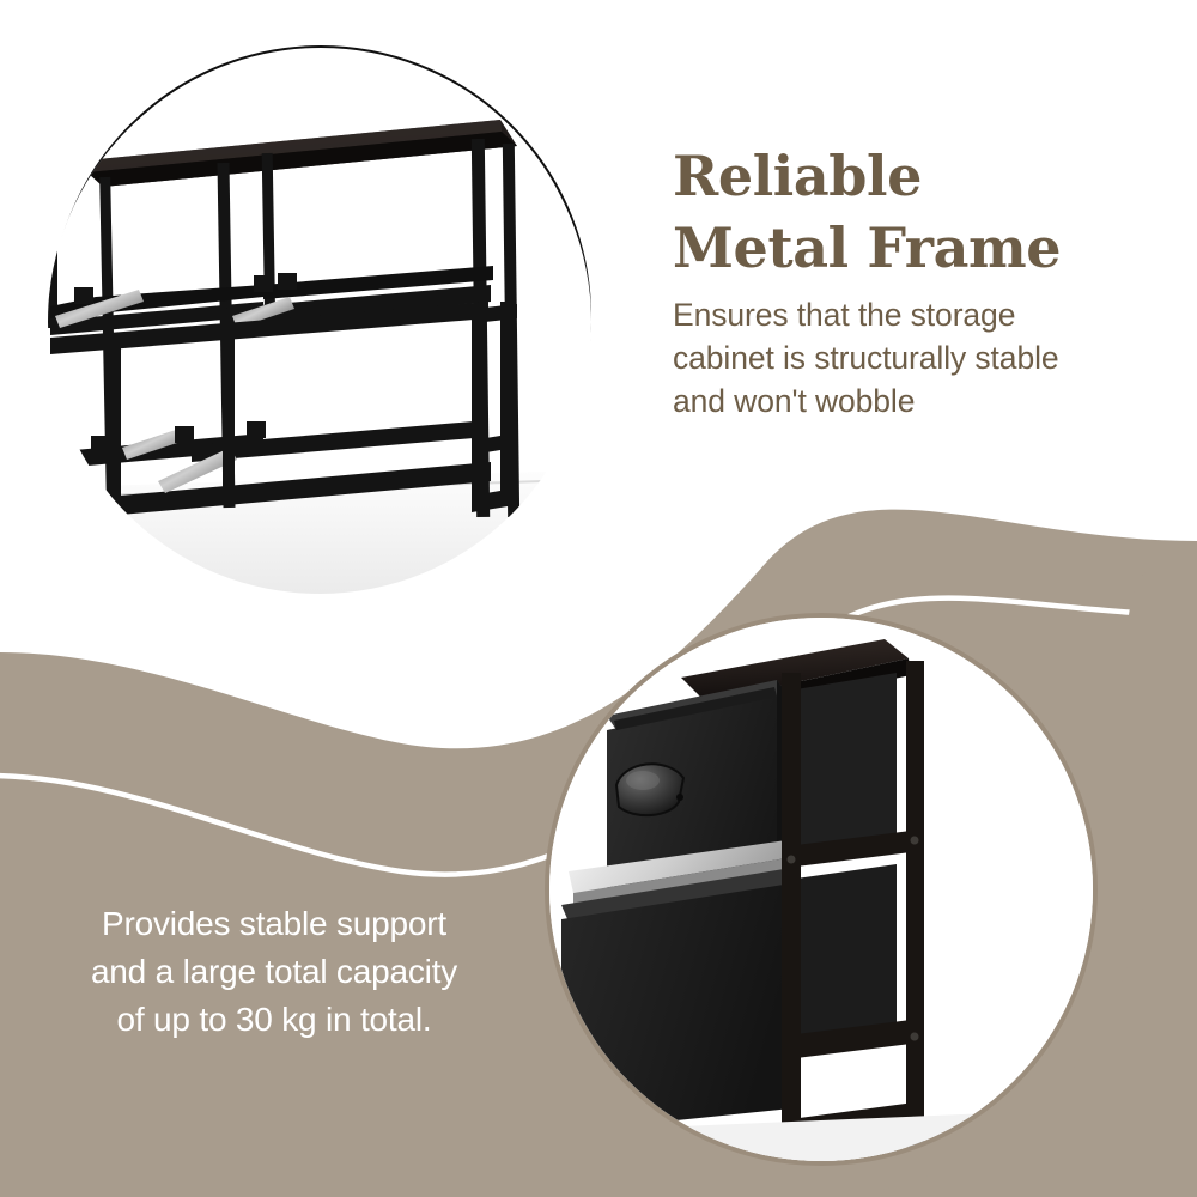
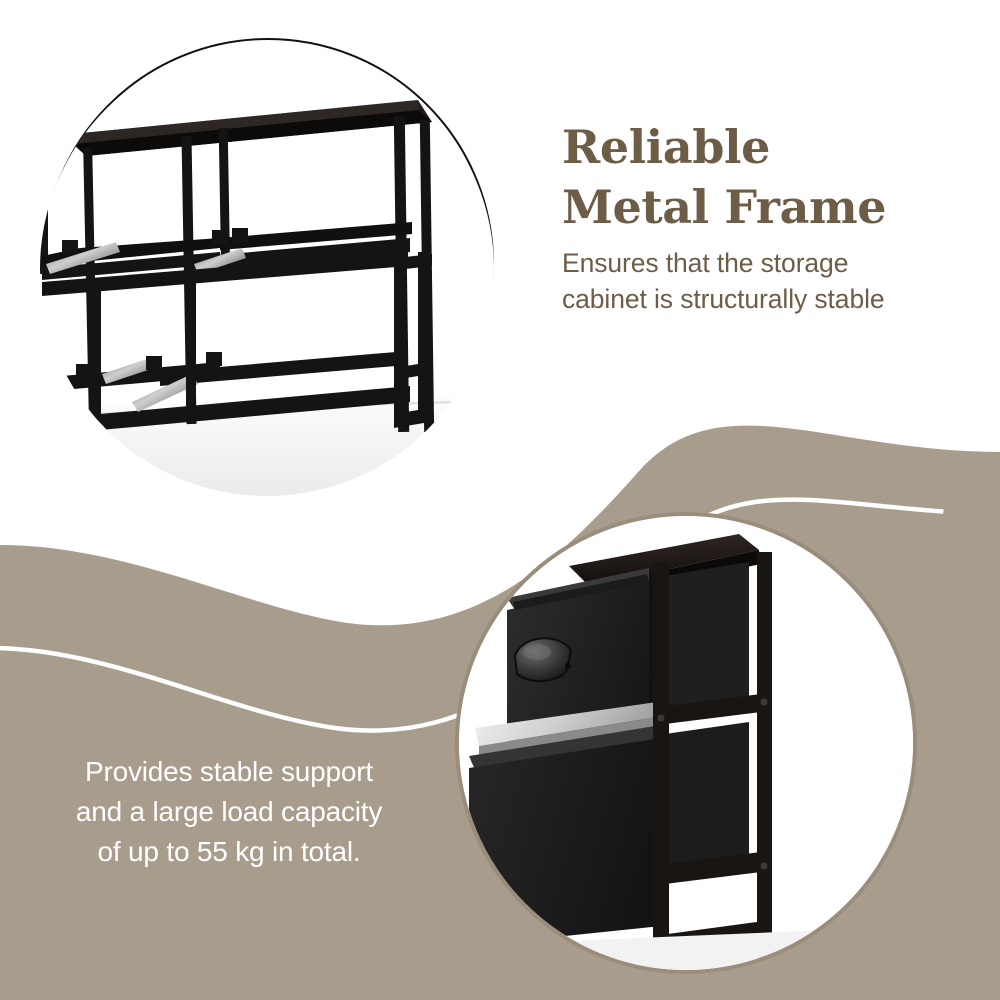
  Reliable
  Metal Frame
  Ensures that the storage
  cabinet is structurally stable
- and won't wobble
  Provides stable support
- and a large total capacity
+ and a large load capacity
- of up to 30 kg in total.
+ of up to 55 kg in total.
